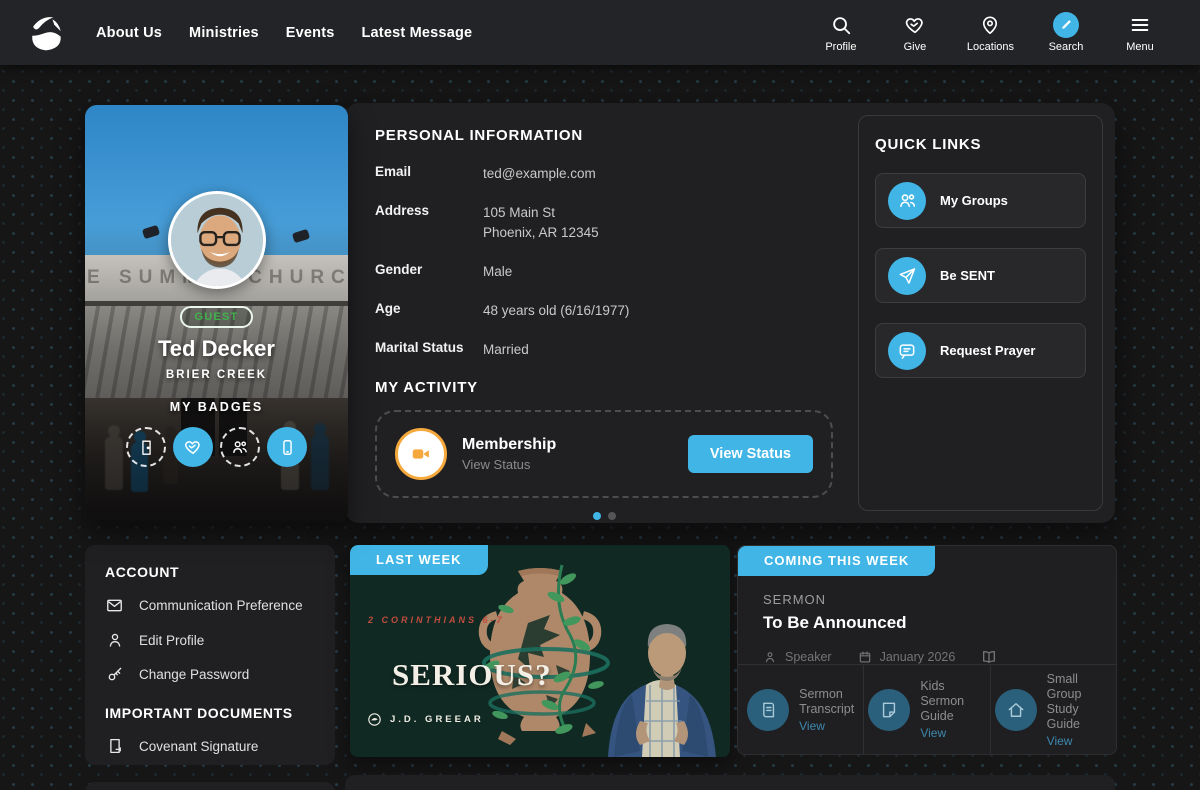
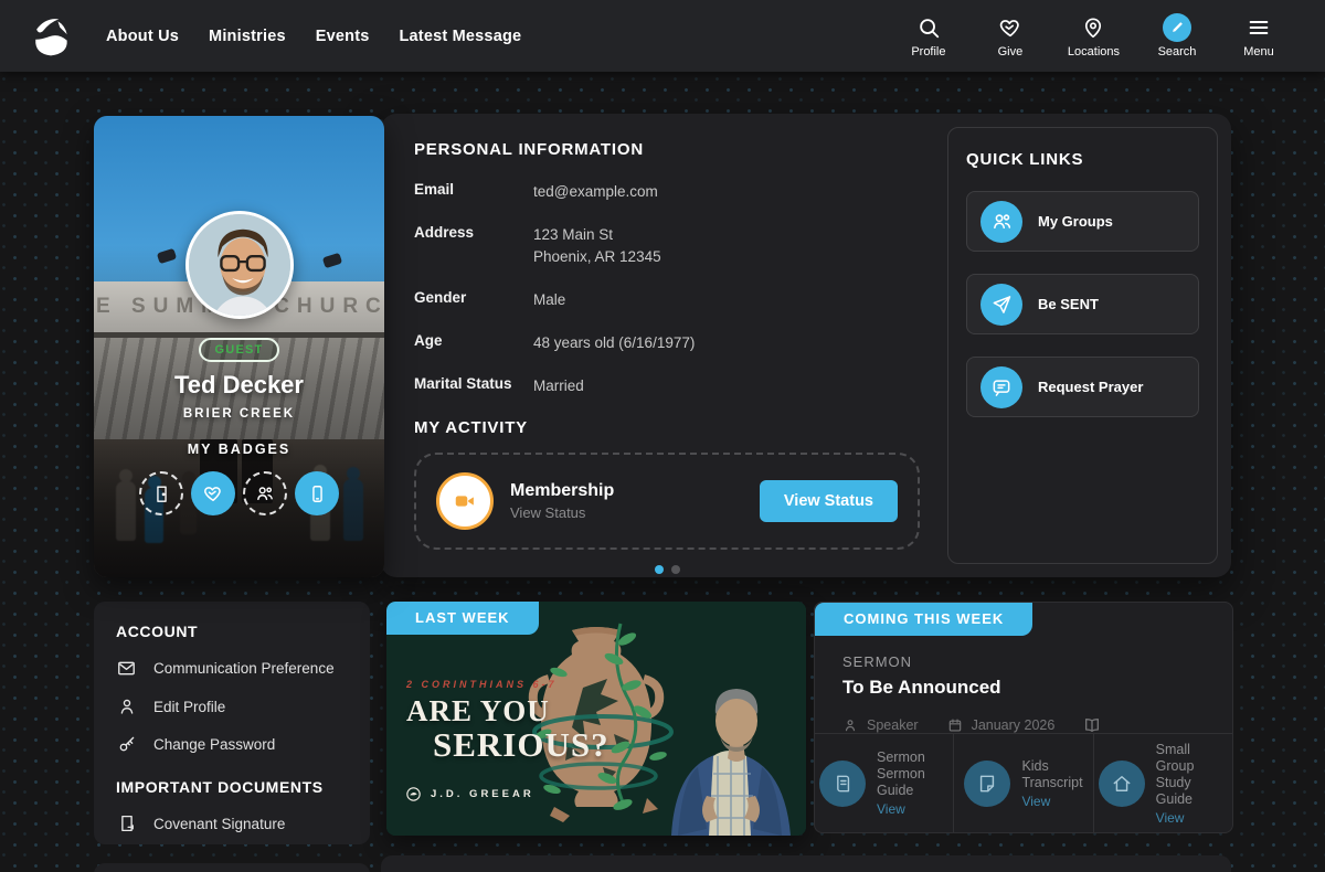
  About Us
  Ministries
  Events
  Latest Message
  Profile
  Give
  Locations
  Search
  Menu
  PERSONAL INFORMATION
  Email
  ted@example.com
  Address
- 105 Main St
+ 123 Main St
  Phoenix, AR 12345
  Gender
  Male
  Age
  48 years old (6/16/1977)
  Marital Status
  Married
  MY ACTIVITY
  Membership
  View Status
  View Status
  QUICK LINKS
  My Groups
  Be SENT
  Request Prayer
  GUEST
  Ted Decker
  BRIER CREEK
  MY BADGES
  ACCOUNT
  Communication Preference
  Edit Profile
  Change Password
  IMPORTANT DOCUMENTS
  Covenant Signature
  LAST WEEK
  2 CORINTHIANS 6-7
+ ARE YOU
  SERIOUS?
  J.D. GREEAR
  COMING THIS WEEK
  SERMON
  To Be Announced
  Speaker
  January 2026
  Sermon
- Transcript
+ Sermon Guide
  View
  Kids
- Sermon Guide
+ Transcript
  View
  Small Group
  Study Guide
  View
